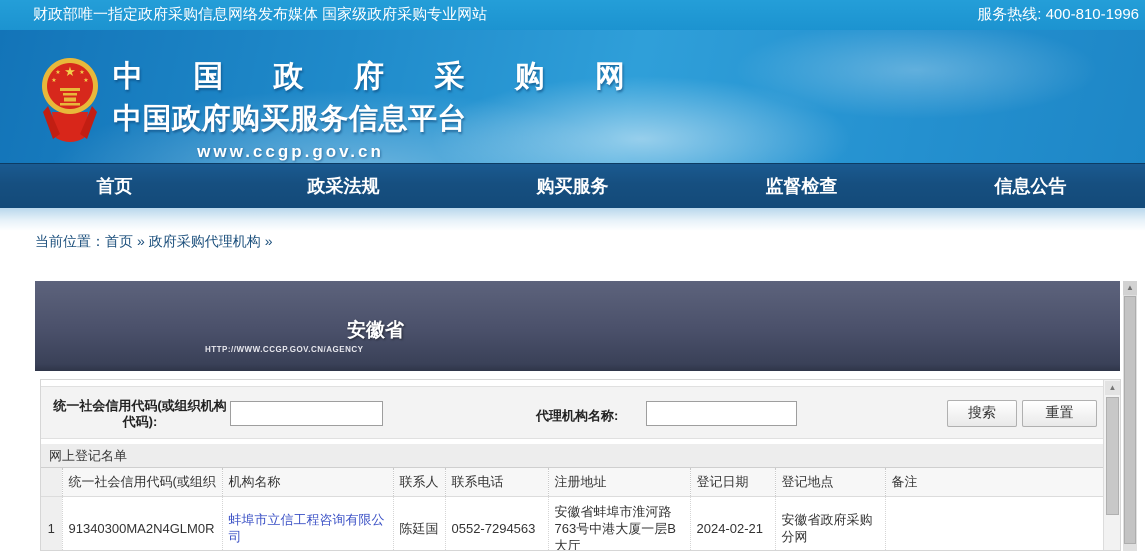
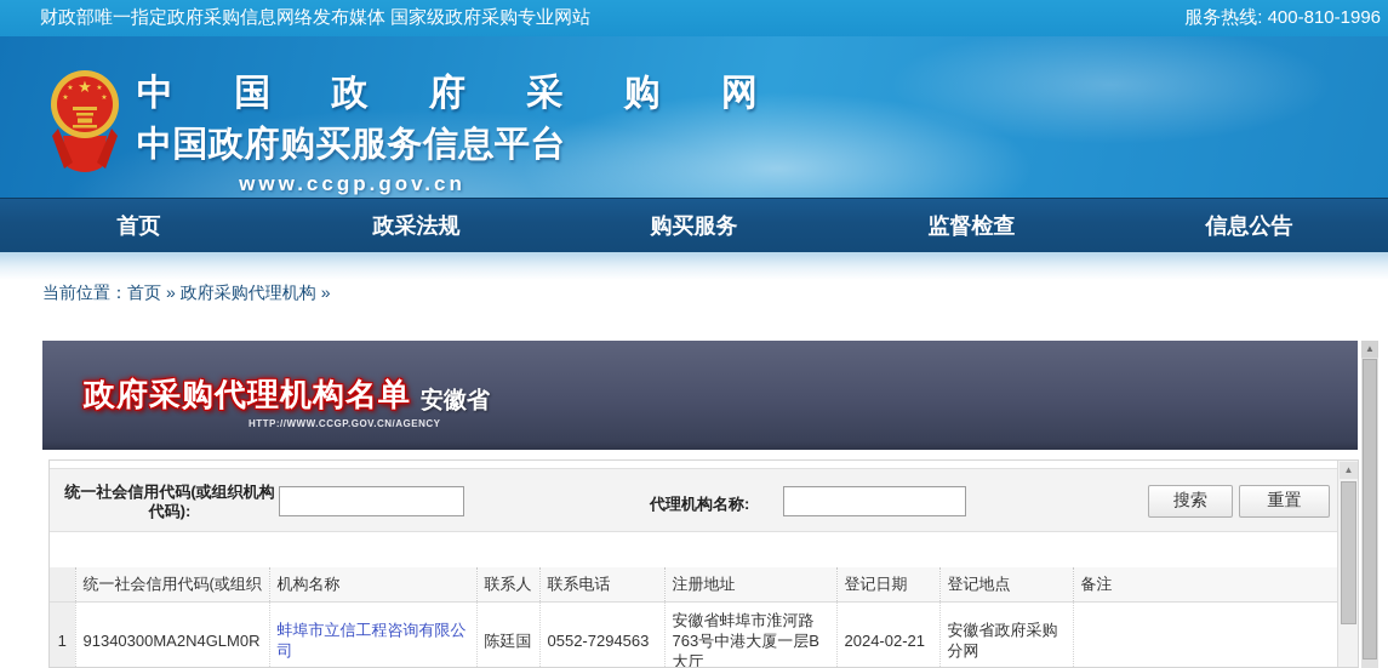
  财政部唯一指定政府采购信息网络发布媒体 国家级政府采购专业网站
  服务热线: 400-810-1996
  ★
  中 国 政 府 采 购 网
  中国政府购买服务信息平台
  www.ccgp.gov.cn
  首页
  政采法规
  购买服务
  监督检查
  信息公告
  当前位置：首页 » 政府采购代理机构 »
+ 政府采购代理机构名单
  安徽省
  HTTP://WWW.CCGP.GOV.CN/AGENCY
  ▲
  统一社会信用代码(或组织机构代码):
  代理机构名称:
  搜索
  重置
- 网上登记名单
  	统一社会信用代码(或组织	机构名称	联系人	联系电话	注册地址	登记日期	登记地点	备注
  1	91340300MA2N4GLM0R	蚌埠市立信工程咨询有限公司	陈廷国	0552-7294563	安徽省蚌埠市淮河路763号中港大厦一层B大厅	2024-02-21	安徽省政府采购分网
  ▲
